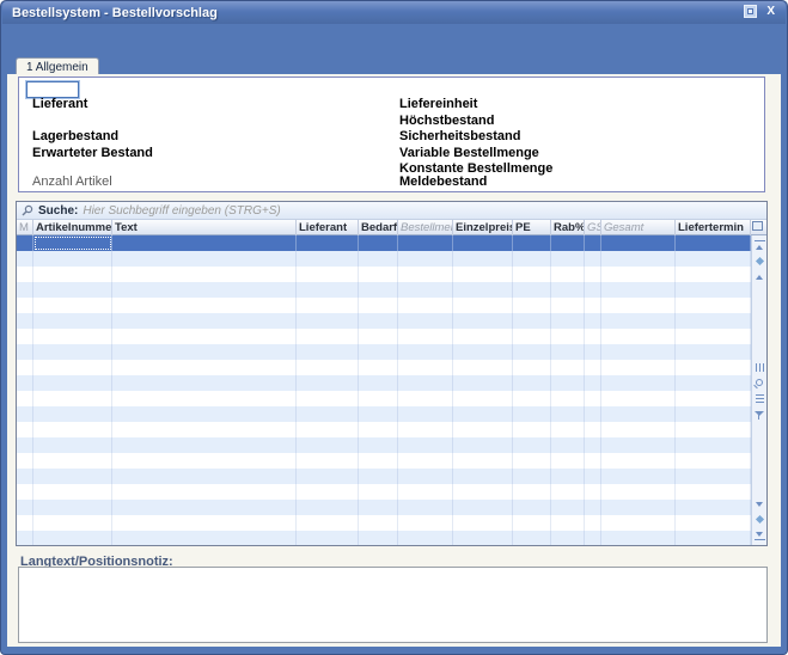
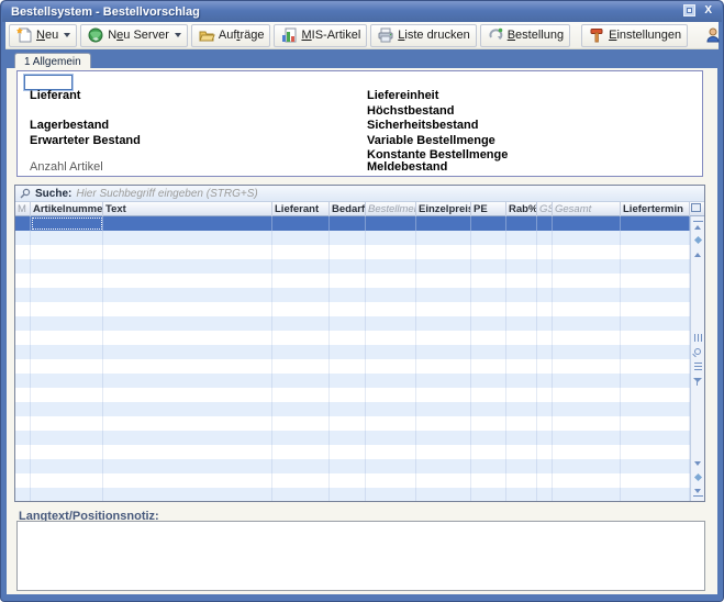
  Bestellsystem - Bestellvorschlag
  X
+ Neu
+ Neu Server
+ Aufträge
+ MIS-Artikel
+ Liste drucken
+ Bestellung
+ Einstellungen
  1 Allgemein
  Lieferant
  Lagerbestand
  Erwarteter Bestand
  Anzahl Artikel
  Liefereinheit
  Höchstbestand
  Sicherheitsbestand
  Variable Bestellmenge
  Konstante Bestellmenge
  Meldebestand
  Suche:
  Hier Suchbegriff eingeben (STRG+S)
  M
  Artikelnumme
  Text
  Lieferant
  Bedarf
  Bestellme
  Einzelpreis
  PE
  Rab%
  GS
  Gesamt
  Liefertermin
  Langtext/Positionsnotiz:
